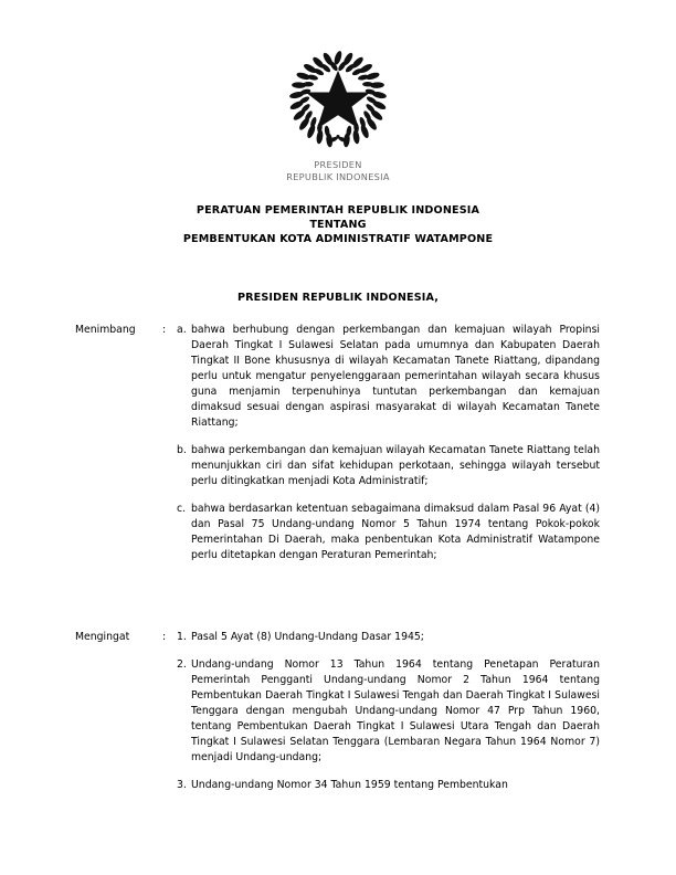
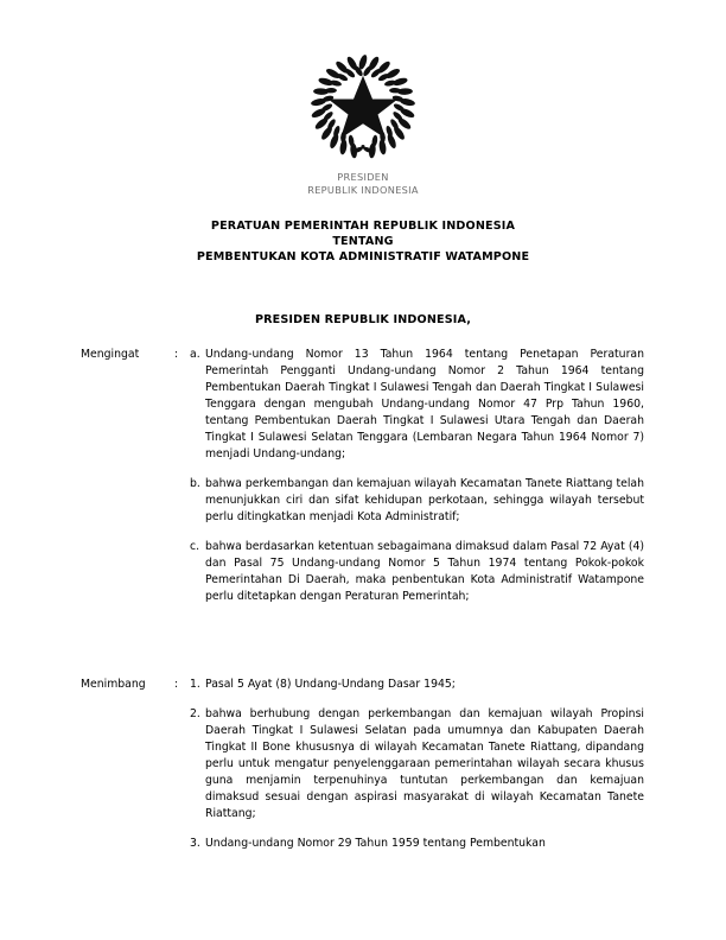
  PRESIDEN
  REPUBLIK INDONESIA
  PERATUAN PEMERINTAH REPUBLIK INDONESIA
  TENTANG
  PEMBENTUKAN KOTA ADMINISTRATIF WATAMPONE
  PRESIDEN REPUBLIK INDONESIA,
- Menimbang
+ Mengingat
  :
  a.
- bahwa berhubung dengan perkembangan dan kemajuan wilayah Propinsi Daerah Tingkat I Sulawesi Selatan pada umumnya dan Kabupaten Daerah Tingkat II Bone khususnya di wilayah Kecamatan Tanete Riattang, dipandang perlu untuk mengatur penyelenggaraan pemerintahan wilayah secara khusus guna menjamin terpenuhinya tuntutan perkembangan dan kemajuan dimaksud sesuai dengan aspirasi masyarakat di wilayah Kecamatan Tanete Riattang;
+ Undang-undang Nomor 13 Tahun 1964 tentang Penetapan Peraturan Pemerintah Pengganti Undang-undang Nomor 2 Tahun 1964 tentang Pembentukan Daerah Tingkat I Sulawesi Tengah dan Daerah Tingkat I Sulawesi Tenggara dengan mengubah Undang-undang Nomor 47 Prp Tahun 1960, tentang Pembentukan Daerah Tingkat I Sulawesi Utara Tengah dan Daerah Tingkat I Sulawesi Selatan Tenggara (Lembaran Negara Tahun 1964 Nomor 7) menjadi Undang-undang;
  b.
  bahwa perkembangan dan kemajuan wilayah Kecamatan Tanete Riattang telah menunjukkan ciri dan sifat kehidupan perkotaan, sehingga wilayah tersebut perlu ditingkatkan menjadi Kota Administratif;
  c.
- bahwa berdasarkan ketentuan sebagaimana dimaksud dalam Pasal 96 Ayat (4) dan Pasal 75 Undang-undang Nomor 5 Tahun 1974 tentang Pokok-pokok Pemerintahan Di Daerah, maka penbentukan Kota Administratif Watampone perlu ditetapkan dengan Peraturan Pemerintah;
+ bahwa berdasarkan ketentuan sebagaimana dimaksud dalam Pasal 72 Ayat (4) dan Pasal 75 Undang-undang Nomor 5 Tahun 1974 tentang Pokok-pokok Pemerintahan Di Daerah, maka penbentukan Kota Administratif Watampone perlu ditetapkan dengan Peraturan Pemerintah;
- Mengingat
+ Menimbang
  :
  1.
  Pasal 5 Ayat (8) Undang-Undang Dasar 1945;
  2.
- Undang-undang Nomor 13 Tahun 1964 tentang Penetapan Peraturan Pemerintah Pengganti Undang-undang Nomor 2 Tahun 1964 tentang Pembentukan Daerah Tingkat I Sulawesi Tengah dan Daerah Tingkat I Sulawesi Tenggara dengan mengubah Undang-undang Nomor 47 Prp Tahun 1960, tentang Pembentukan Daerah Tingkat I Sulawesi Utara Tengah dan Daerah Tingkat I Sulawesi Selatan Tenggara (Lembaran Negara Tahun 1964 Nomor 7) menjadi Undang-undang;
+ bahwa berhubung dengan perkembangan dan kemajuan wilayah Propinsi Daerah Tingkat I Sulawesi Selatan pada umumnya dan Kabupaten Daerah Tingkat II Bone khususnya di wilayah Kecamatan Tanete Riattang, dipandang perlu untuk mengatur penyelenggaraan pemerintahan wilayah secara khusus guna menjamin terpenuhinya tuntutan perkembangan dan kemajuan dimaksud sesuai dengan aspirasi masyarakat di wilayah Kecamatan Tanete Riattang;
  3.
- Undang-undang Nomor 34 Tahun 1959 tentang Pembentukan
+ Undang-undang Nomor 29 Tahun 1959 tentang Pembentukan
